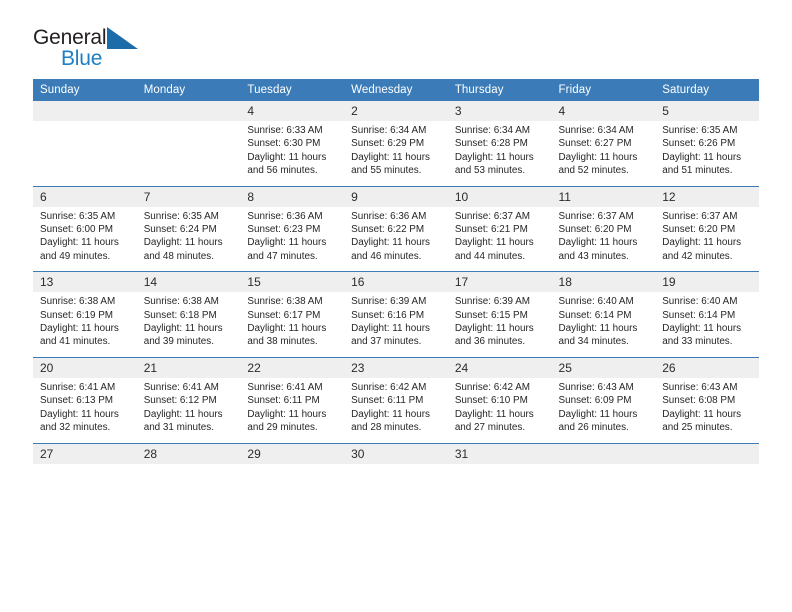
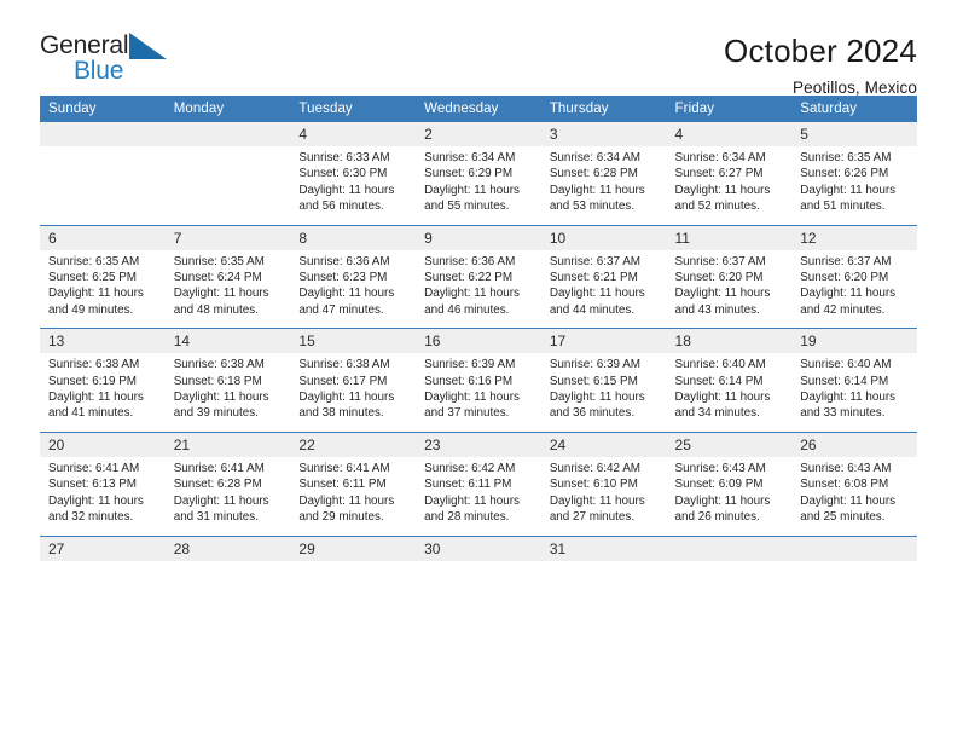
  General
  Blue
+ October 2024
+ Peotillos, Mexico
  Sunday	Monday	Tuesday	Wednesday	Thursday	Friday	Saturday
  		4	2	3	4	5
  		Sunrise: 6:33 AMSunset: 6:30 PMDaylight: 11 hoursand 56 minutes.	Sunrise: 6:34 AMSunset: 6:29 PMDaylight: 11 hoursand 55 minutes.	Sunrise: 6:34 AMSunset: 6:28 PMDaylight: 11 hoursand 53 minutes.	Sunrise: 6:34 AMSunset: 6:27 PMDaylight: 11 hoursand 52 minutes.	Sunrise: 6:35 AMSunset: 6:26 PMDaylight: 11 hoursand 51 minutes.
  6	7	8	9	10	11	12
- Sunrise: 6:35 AMSunset: 6:00 PMDaylight: 11 hoursand 49 minutes.	Sunrise: 6:35 AMSunset: 6:24 PMDaylight: 11 hoursand 48 minutes.	Sunrise: 6:36 AMSunset: 6:23 PMDaylight: 11 hoursand 47 minutes.	Sunrise: 6:36 AMSunset: 6:22 PMDaylight: 11 hoursand 46 minutes.	Sunrise: 6:37 AMSunset: 6:21 PMDaylight: 11 hoursand 44 minutes.	Sunrise: 6:37 AMSunset: 6:20 PMDaylight: 11 hoursand 43 minutes.	Sunrise: 6:37 AMSunset: 6:20 PMDaylight: 11 hoursand 42 minutes.
+ Sunrise: 6:35 AMSunset: 6:25 PMDaylight: 11 hoursand 49 minutes.	Sunrise: 6:35 AMSunset: 6:24 PMDaylight: 11 hoursand 48 minutes.	Sunrise: 6:36 AMSunset: 6:23 PMDaylight: 11 hoursand 47 minutes.	Sunrise: 6:36 AMSunset: 6:22 PMDaylight: 11 hoursand 46 minutes.	Sunrise: 6:37 AMSunset: 6:21 PMDaylight: 11 hoursand 44 minutes.	Sunrise: 6:37 AMSunset: 6:20 PMDaylight: 11 hoursand 43 minutes.	Sunrise: 6:37 AMSunset: 6:20 PMDaylight: 11 hoursand 42 minutes.
  13	14	15	16	17	18	19
  Sunrise: 6:38 AMSunset: 6:19 PMDaylight: 11 hoursand 41 minutes.	Sunrise: 6:38 AMSunset: 6:18 PMDaylight: 11 hoursand 39 minutes.	Sunrise: 6:38 AMSunset: 6:17 PMDaylight: 11 hoursand 38 minutes.	Sunrise: 6:39 AMSunset: 6:16 PMDaylight: 11 hoursand 37 minutes.	Sunrise: 6:39 AMSunset: 6:15 PMDaylight: 11 hoursand 36 minutes.	Sunrise: 6:40 AMSunset: 6:14 PMDaylight: 11 hoursand 34 minutes.	Sunrise: 6:40 AMSunset: 6:14 PMDaylight: 11 hoursand 33 minutes.
  20	21	22	23	24	25	26
- Sunrise: 6:41 AMSunset: 6:13 PMDaylight: 11 hoursand 32 minutes.	Sunrise: 6:41 AMSunset: 6:12 PMDaylight: 11 hoursand 31 minutes.	Sunrise: 6:41 AMSunset: 6:11 PMDaylight: 11 hoursand 29 minutes.	Sunrise: 6:42 AMSunset: 6:11 PMDaylight: 11 hoursand 28 minutes.	Sunrise: 6:42 AMSunset: 6:10 PMDaylight: 11 hoursand 27 minutes.	Sunrise: 6:43 AMSunset: 6:09 PMDaylight: 11 hoursand 26 minutes.	Sunrise: 6:43 AMSunset: 6:08 PMDaylight: 11 hoursand 25 minutes.
+ Sunrise: 6:41 AMSunset: 6:13 PMDaylight: 11 hoursand 32 minutes.	Sunrise: 6:41 AMSunset: 6:28 PMDaylight: 11 hoursand 31 minutes.	Sunrise: 6:41 AMSunset: 6:11 PMDaylight: 11 hoursand 29 minutes.	Sunrise: 6:42 AMSunset: 6:11 PMDaylight: 11 hoursand 28 minutes.	Sunrise: 6:42 AMSunset: 6:10 PMDaylight: 11 hoursand 27 minutes.	Sunrise: 6:43 AMSunset: 6:09 PMDaylight: 11 hoursand 26 minutes.	Sunrise: 6:43 AMSunset: 6:08 PMDaylight: 11 hoursand 25 minutes.
  27	28	29	30	31
